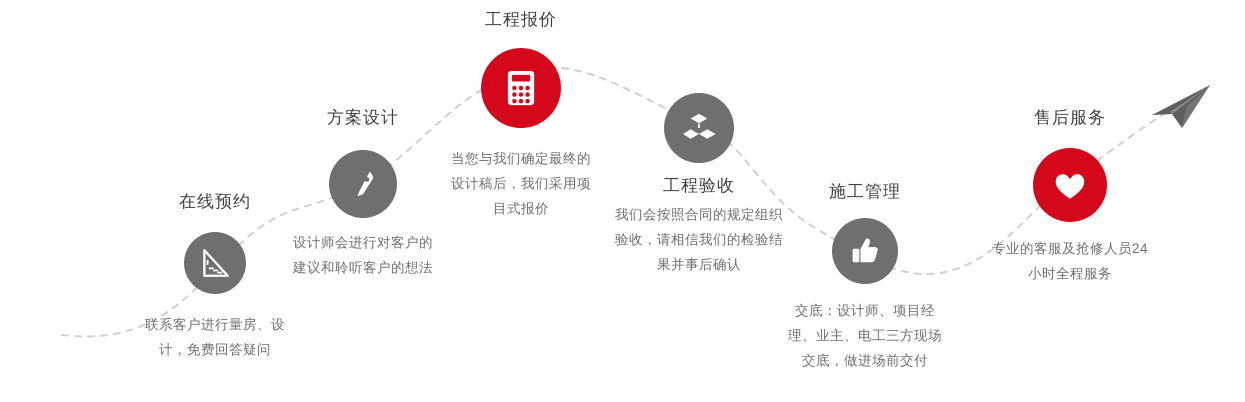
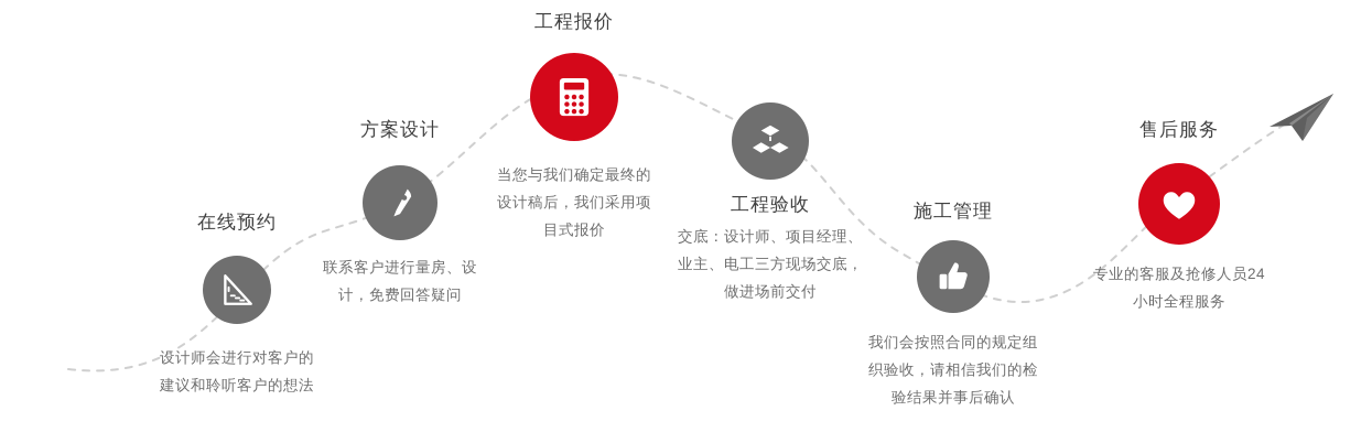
  在线预约
- 联系客户进行量房、设计，免费回答疑问
+ 设计师会进行对客户的建议和聆听客户的想法
  方案设计
- 设计师会进行对客户的建议和聆听客户的想法
+ 联系客户进行量房、设计，免费回答疑问
  工程报价
  当您与我们确定最终的设计稿后，我们采用项目式报价
  工程验收
- 我们会按照合同的规定组织验收，请相信我们的检验结果并事后确认
+ 交底：设计师、项目经理、业主、电工三方现场交底，做进场前交付
  施工管理
- 交底：设计师、项目经理、业主、电工三方现场交底，做进场前交付
+ 我们会按照合同的规定组织验收，请相信我们的检验结果并事后确认
  售后服务
  专业的客服及抢修人员24小时全程服务
